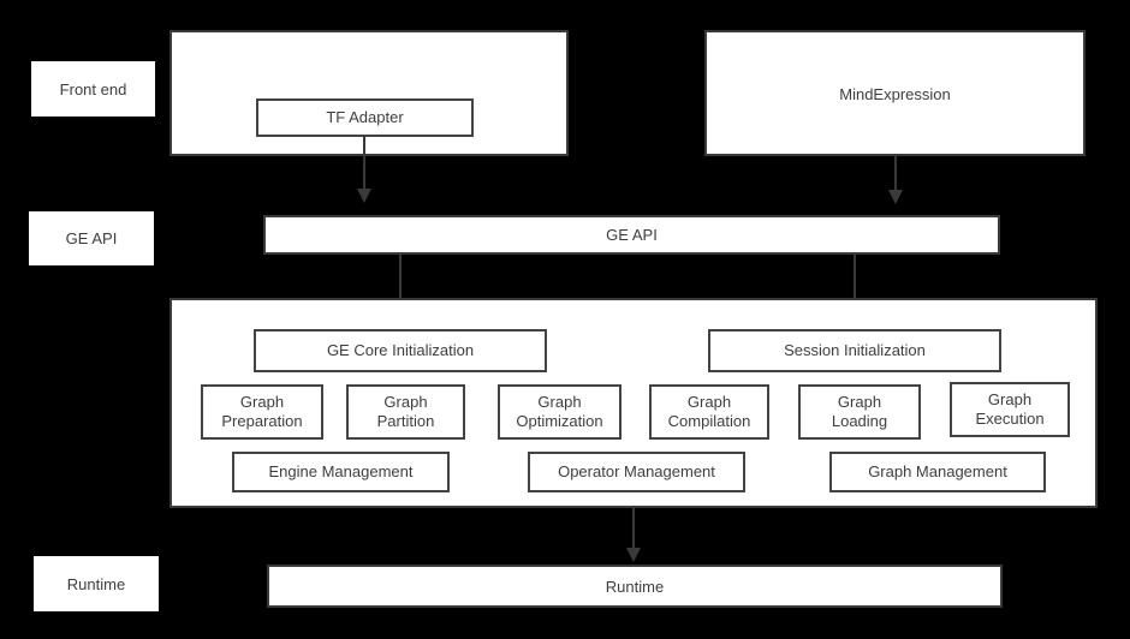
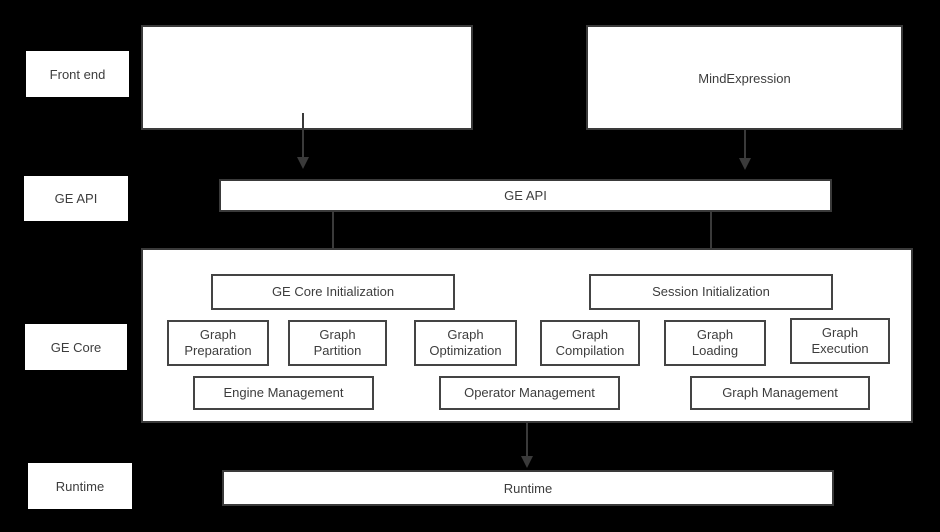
  Front end
  GE API
+ GE Core
  Runtime
- TF Adapter
  MindExpression
  GE API
  GE Core Initialization
  Session Initialization
  Graph
  Preparation
  Graph
  Partition
  Graph
  Optimization
  Graph
  Compilation
  Graph
  Loading
  Graph
  Execution
  Engine Management
  Operator Management
  Graph Management
  Runtime
